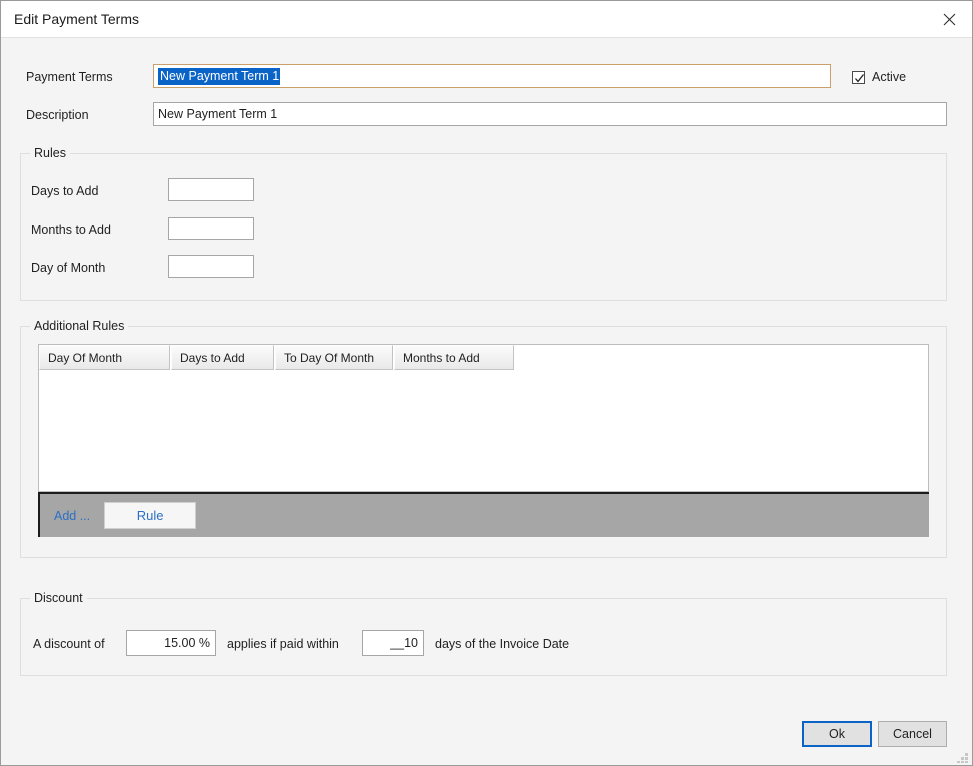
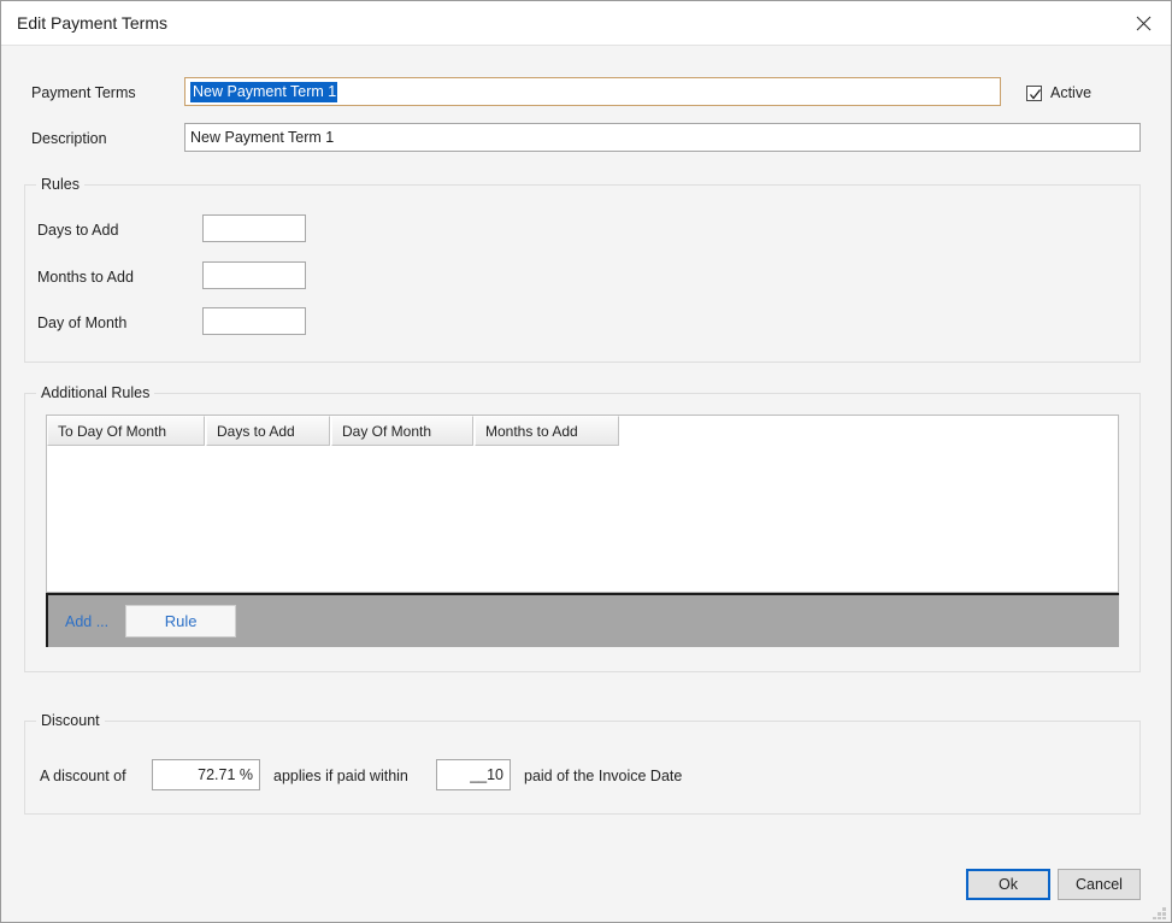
  Edit Payment Terms
  Payment Terms
  New Payment Term 1
  Active
  Description
  New Payment Term 1
  Rules
  Days to Add
  Months to Add
  Day of Month
  Additional Rules
- Day Of Month
+ To Day Of Month
  Days to Add
- To Day Of Month
+ Day Of Month
  Months to Add
  Add ...
  Rule
  Discount
  A discount of
- 15.00 %
+ 72.71 %
  applies if paid within
  __10
- days of the Invoice Date
+ paid of the Invoice Date
  Ok
  Cancel
